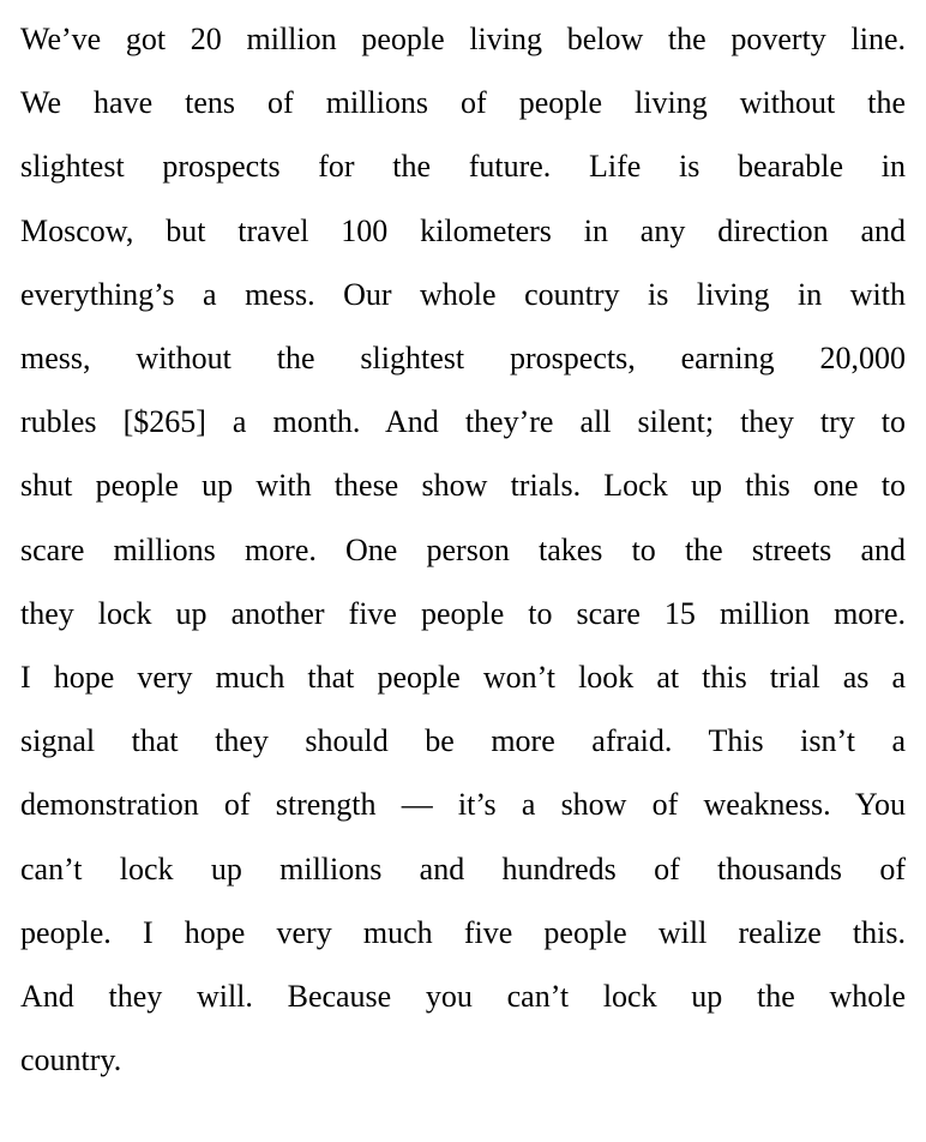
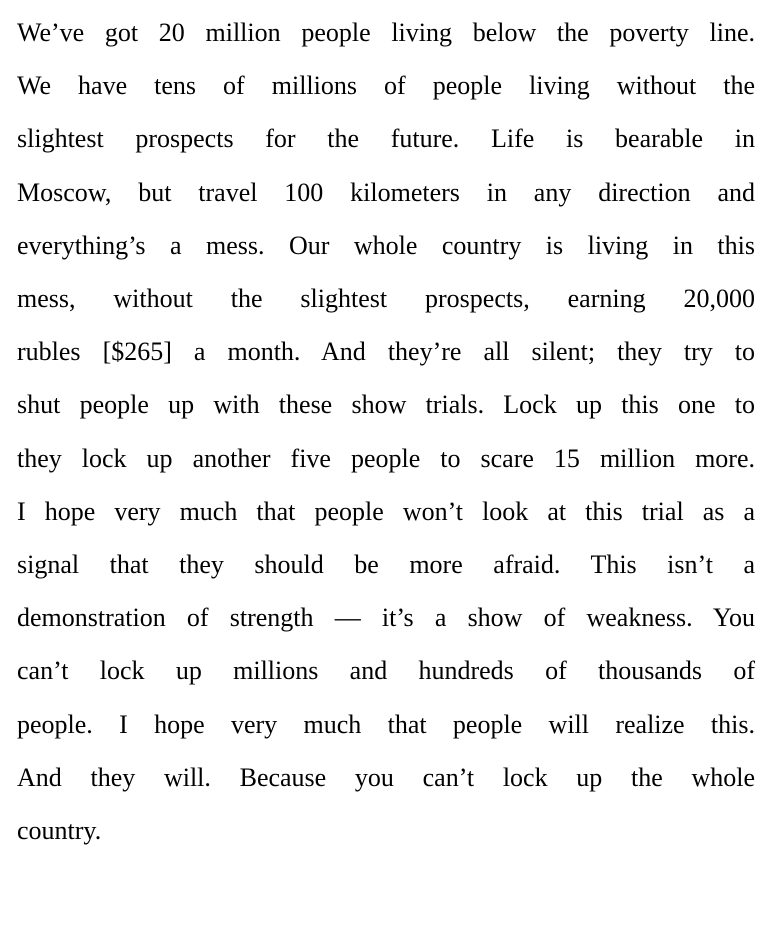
  We’ve got 20 million people living below the poverty line.
  We have tens of millions of people living without the
  slightest prospects for the future. Life is bearable in
  Moscow, but travel 100 kilometers in any direction and
- everything’s a mess. Our whole country is living in with
+ everything’s a mess. Our whole country is living in this
  mess, without the slightest prospects, earning 20,000
  rubles [$265] a month. And they’re all silent; they try to
  shut people up with these show trials. Lock up this one to
- scare millions more. One person takes to the streets and
  they lock up another five people to scare 15 million more.
  I hope very much that people won’t look at this trial as a
  signal that they should be more afraid. This isn’t a
  demonstration of strength — it’s a show of weakness. You
  can’t lock up millions and hundreds of thousands of
- people. I hope very much five people will realize this.
+ people. I hope very much that people will realize this.
  And they will. Because you can’t lock up the whole
  country.
